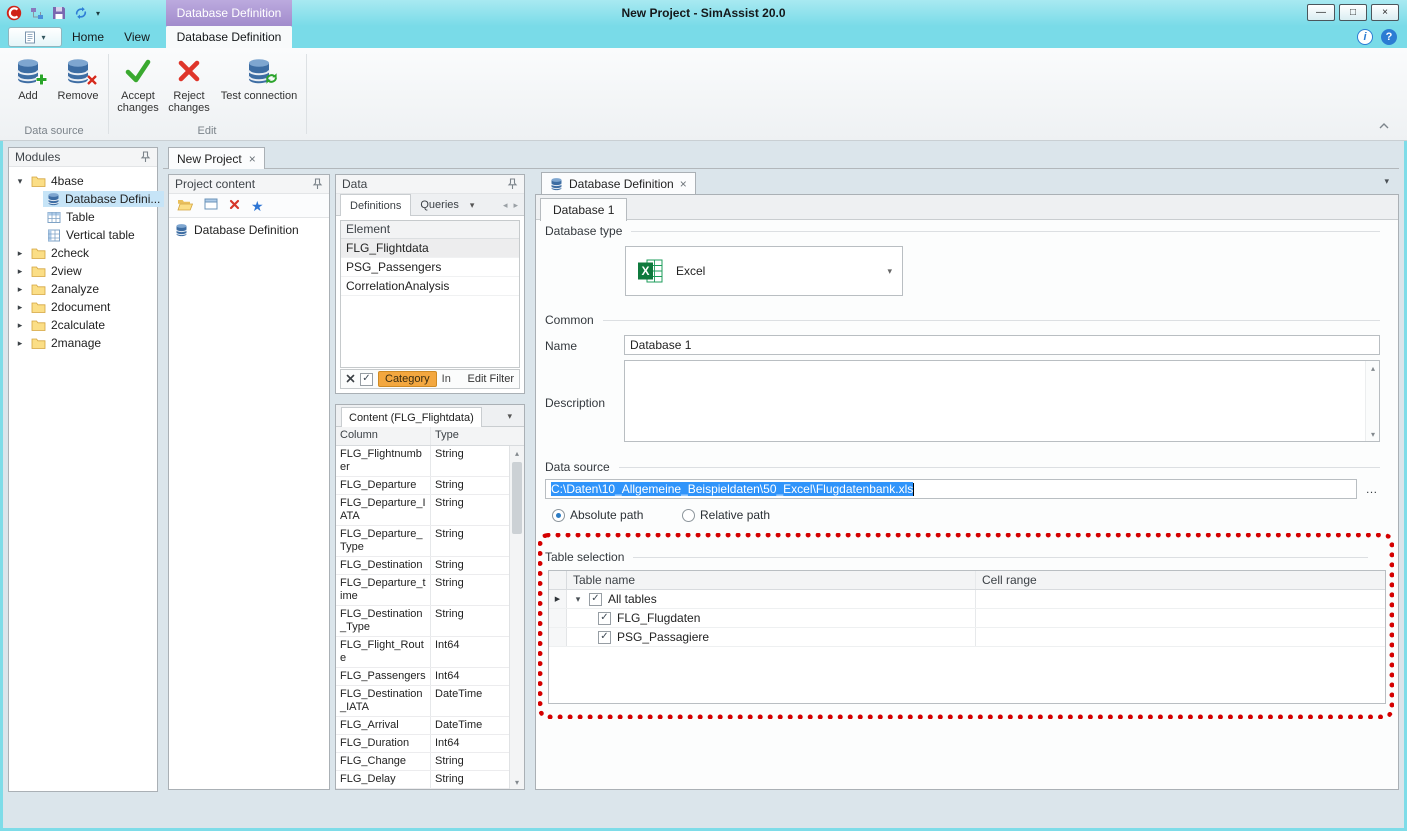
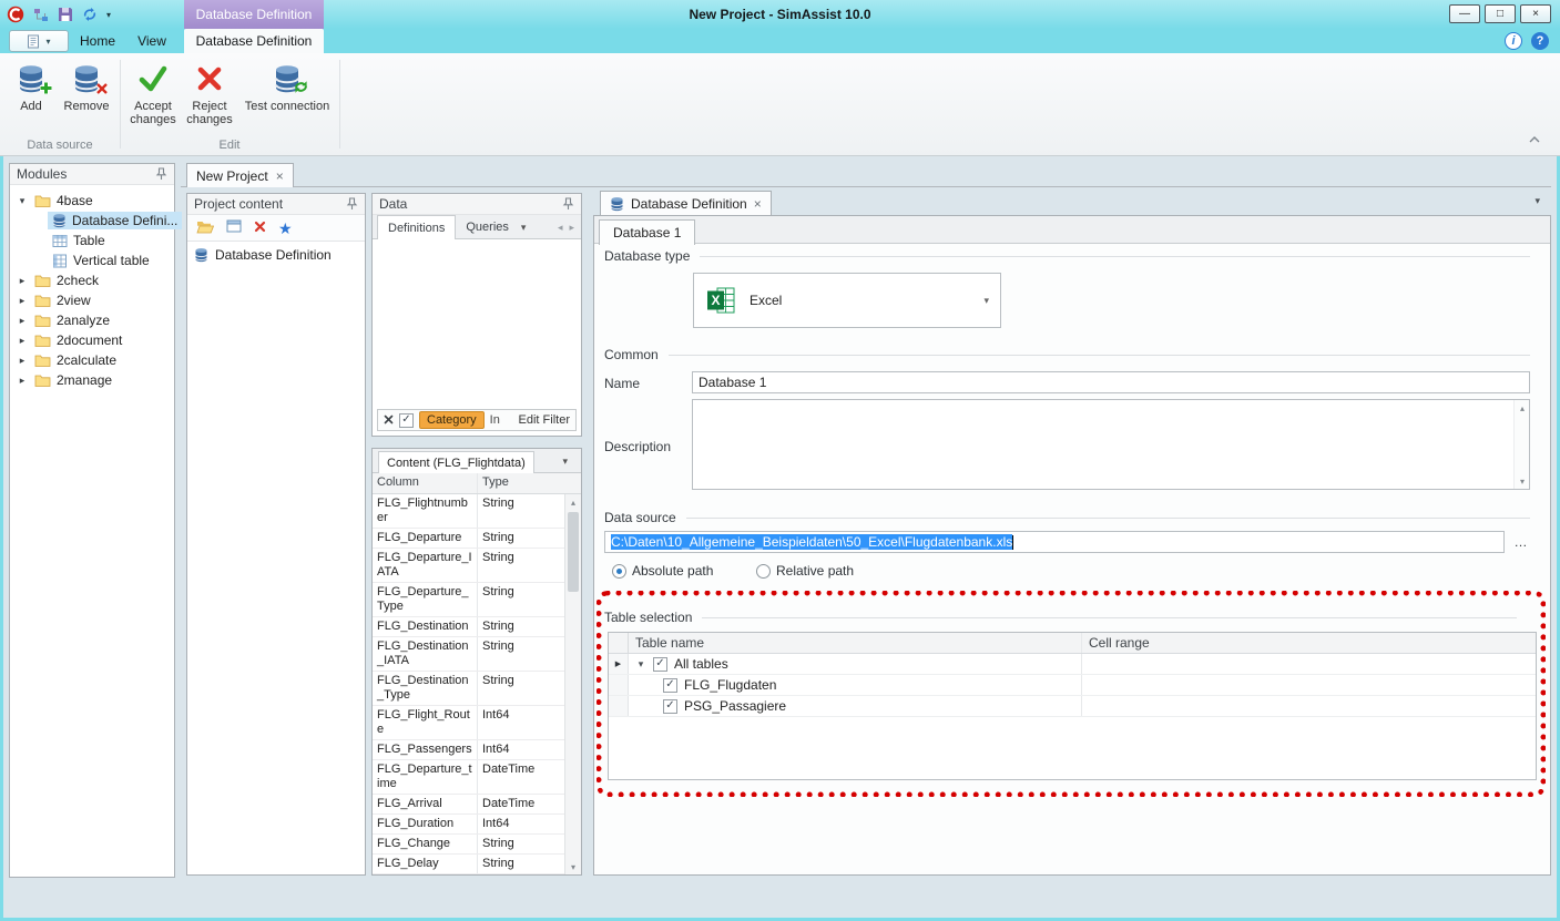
  ▾
  Database Definition
- New Project - SimAssist 20.0
+ New Project - SimAssist 10.0
  —
  □
  ×
  ▾
  Home
  View
  Database Definition
  i
  ?
  Add
  Remove
  Accept changes
  Reject changes
  Test connection
  Data source
  Edit
  Modules
  ▾
  4base
  Database Defini...
  Table
  Vertical table
  ▸
  2check
  ▸
  2view
  ▸
  2analyze
  ▸
  2document
  ▸
  2calculate
  ▸
  2manage
  New Project
  ×
  Project content
  ★
  Database Definition
  Data
  Definitions
  Queries
  ▾
  ◂
  ▸
- Element
- FLG_Flightdata
- PSG_Passengers
- CorrelationAnalysis
  ✓
  Category
  In
  Edit Filter
  Content (FLG_Flightdata)
  ▾
  Column
  Type
  FLG_Flightnumber
  String
  FLG_Departure
  String
  FLG_Departure_IATA
  String
  FLG_Departure_Type
  String
  FLG_Destination
  String
- FLG_Departure_time
+ FLG_Destination_IATA
  String
  FLG_Destination_Type
  String
  FLG_Flight_Route
  Int64
  FLG_Passengers
  Int64
- FLG_Destination_IATA
+ FLG_Departure_time
  DateTime
  FLG_Arrival
  DateTime
  FLG_Duration
  Int64
  FLG_Change
  String
  FLG_Delay
  String
  ▴
  ▾
  Database Definition
  ×
  ▾
  Database 1
  Database type
  X
  Excel
  ▾
  Common
  Name
  Database 1
  Description
  ▴
  ▾
  Data source
  C:\Daten\10_Allgemeine_Beispieldaten\50_Excel\Flugdatenbank.xls
  …
  Absolute path
  Relative path
  Table selection
  Table name
  Cell range
  ▾
  ✓
  All tables
  ✓
  FLG_Flugdaten
  ✓
  PSG_Passagiere
